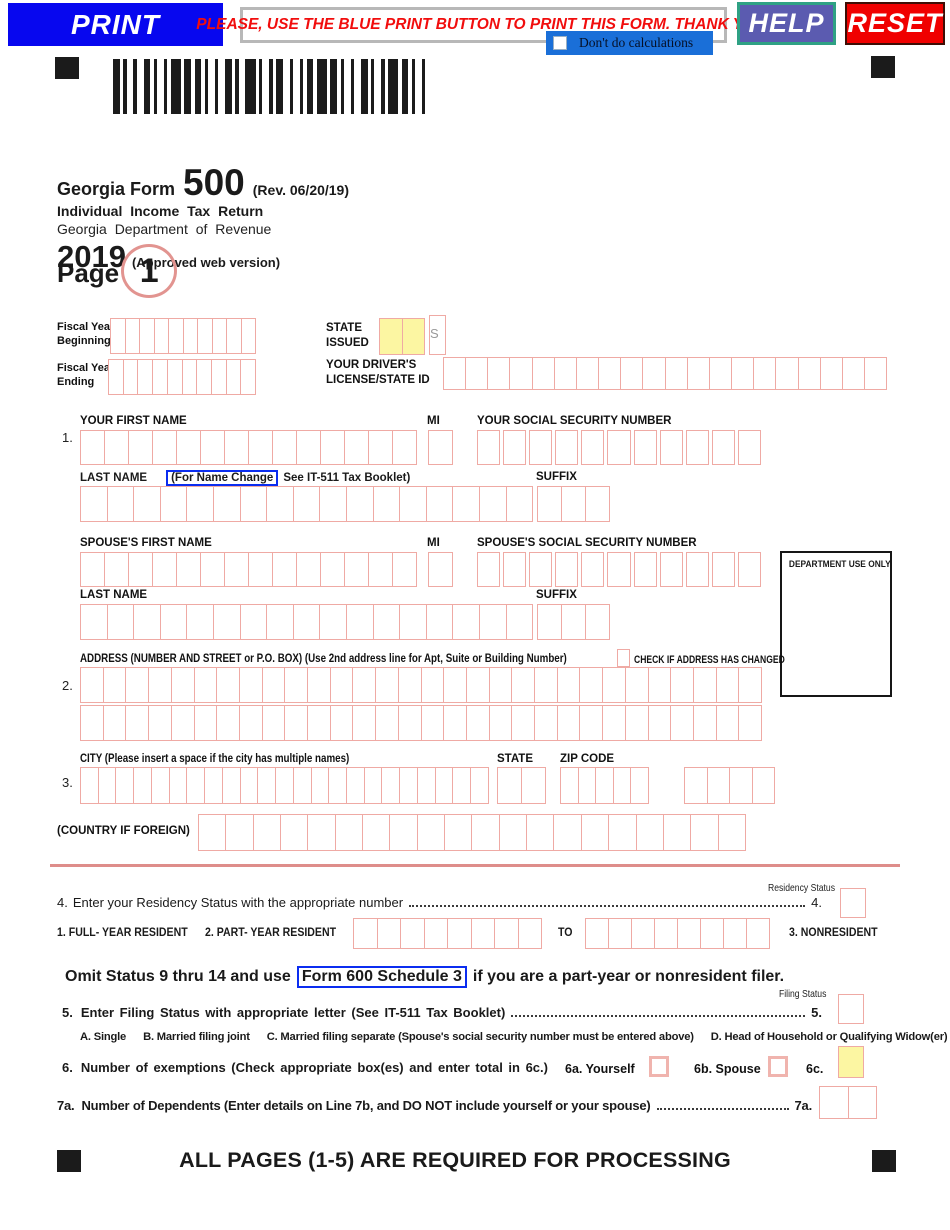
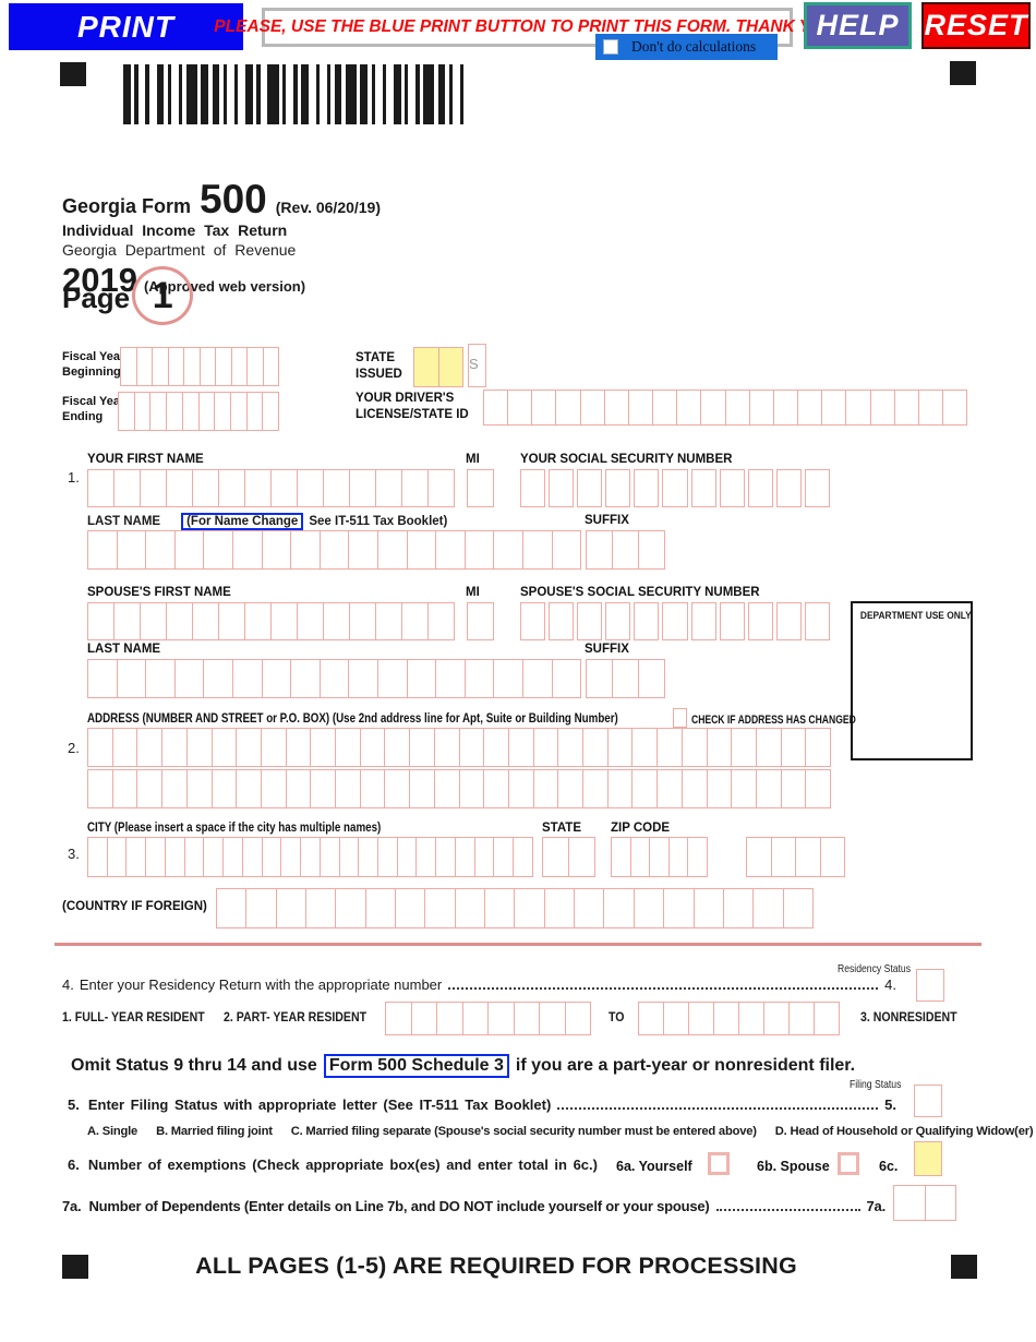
  PRINT
  PLEASE, USE THE BLUE PRINT BUTTON TO PRINT THIS FORM. THANK
  HELP
  RESET
  Don't do calculations
  Georgia Form
  500
  (Rev. 06/20/19)
  Individual Income Tax Return
  Georgia Department of Revenue
  2019
  (Approved web version)
  Page
  1
  Fiscal Yea
  Beginning
  Fiscal Yea
  Ending
  STATE
  ISSUED
  S
  YOUR DRIVER'S
  LICENSE/STATE ID
  1.
  YOUR FIRST NAME
  MI
  YOUR SOCIAL SECURITY NUMBER
  LAST NAME
  (For Name Change
  See IT-511 Tax Booklet)
  SUFFIX
  SPOUSE'S FIRST NAME
  MI
  SPOUSE'S SOCIAL SECURITY NUMBER
  DEPARTMENT USE ONLY
  LAST NAME
  SUFFIX
  2.
  ADDRESS (NUMBER AND STREET or P.O. BOX) (Use 2nd address line for Apt, Suite or Building Number)
  CHECK IF ADDRESS HAS CHANGED
  3.
  CITY (Please insert a space if the city has multiple names)
  STATE
  ZIP CODE
  (COUNTRY IF FOREIGN)
  Residency Status
  4.
- Enter your Residency Status with the appropriate number
+ Enter your Residency Return with the appropriate number
  4.
  1. FULL- YEAR RESIDENT
  2. PART- YEAR RESIDENT
  TO
  3. NONRESIDENT
  Omit Status 9 thru 14 and use
- Form 600 Schedule 3
+ Form 500 Schedule 3
  if you are a part-year or nonresident filer.
  Filing Status
  5.
  Enter Filing Status with appropriate letter (See IT-511 Tax Booklet)
  5.
  A. Single
  B. Married filing joint
  C. Married filing separate (Spouse's social security number must be entered above)
  D. Head of Household or Qualifying Widow(er)
  6.
  Number of exemptions (Check appropriate box(es) and enter total in 6c.)
  6a. Yourself
  6b. Spouse
  6c.
  7a.
  Number of Dependents (Enter details on Line 7b, and DO NOT include yourself or your spouse)
  7a.
  ALL PAGES (1-5) ARE REQUIRED FOR PROCESSING
